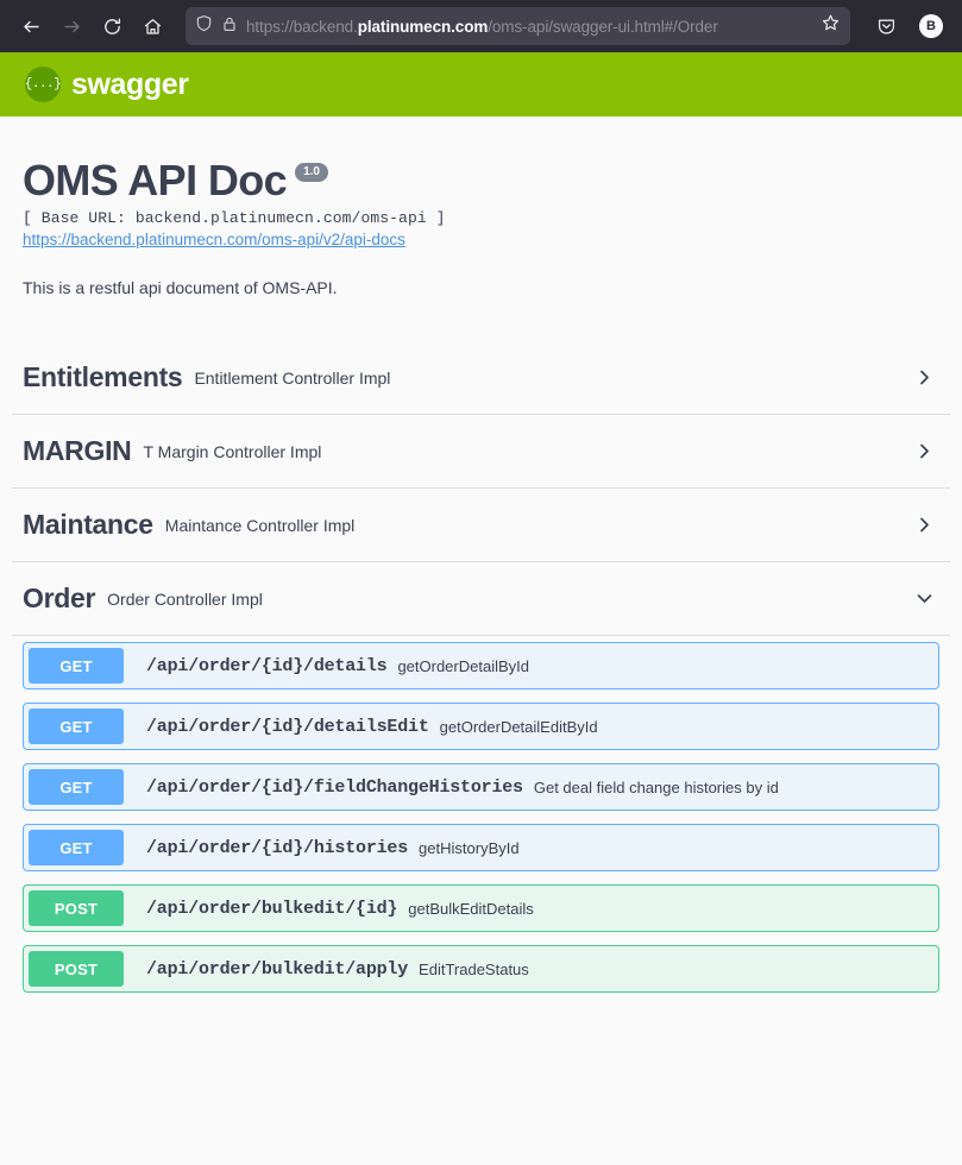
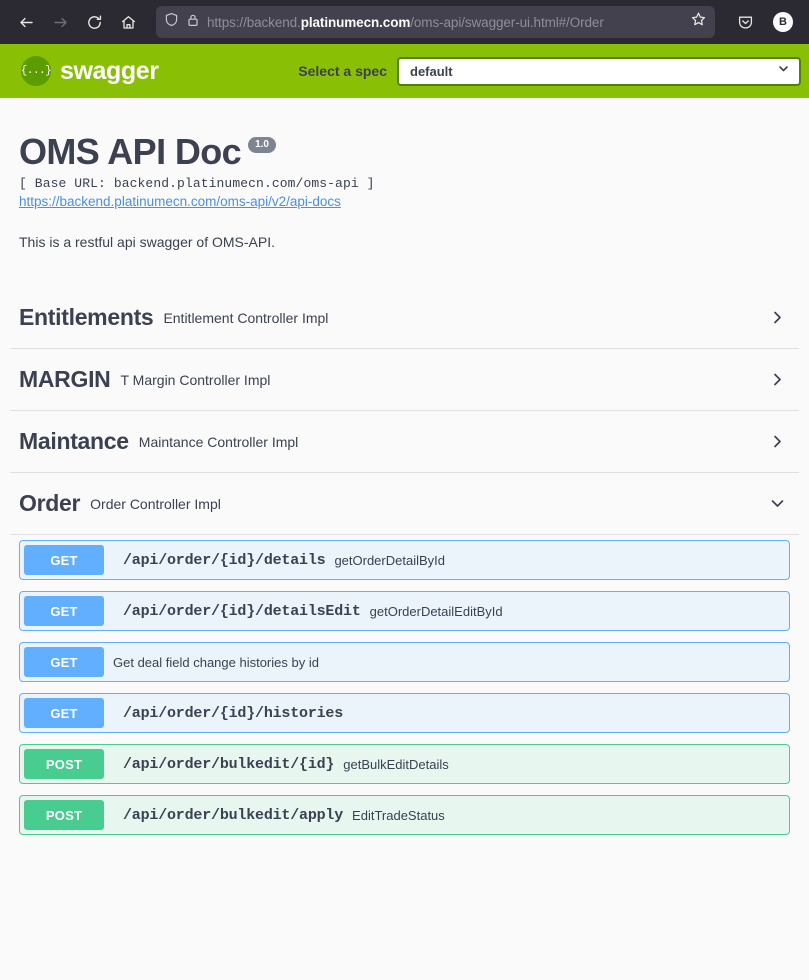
  https://backend.platinumecn.com/oms-api/swagger-ui.html#/Order
  B
  {...}
  swagger
+ Select a spec
+ default
  OMS API Doc
  1.0
  [ Base URL: backend.platinumecn.com/oms-api ]
  https://backend.platinumecn.com/oms-api/v2/api-docs
- This is a restful api document of OMS-API.
+ This is a restful api swagger of OMS-API.
  Entitlements
  Entitlement Controller Impl
  MARGIN
  T Margin Controller Impl
  Maintance
  Maintance Controller Impl
  Order
  Order Controller Impl
  GET
  /api/order/{id}/details
  getOrderDetailById
  GET
  /api/order/{id}/detailsEdit
  getOrderDetailEditById
  GET
- /api/order/{id}/fieldChangeHistories
  Get deal field change histories by id
  GET
  /api/order/{id}/histories
- getHistoryById
  POST
  /api/order/bulkedit/{id}
  getBulkEditDetails
  POST
  /api/order/bulkedit/apply
  EditTradeStatus
